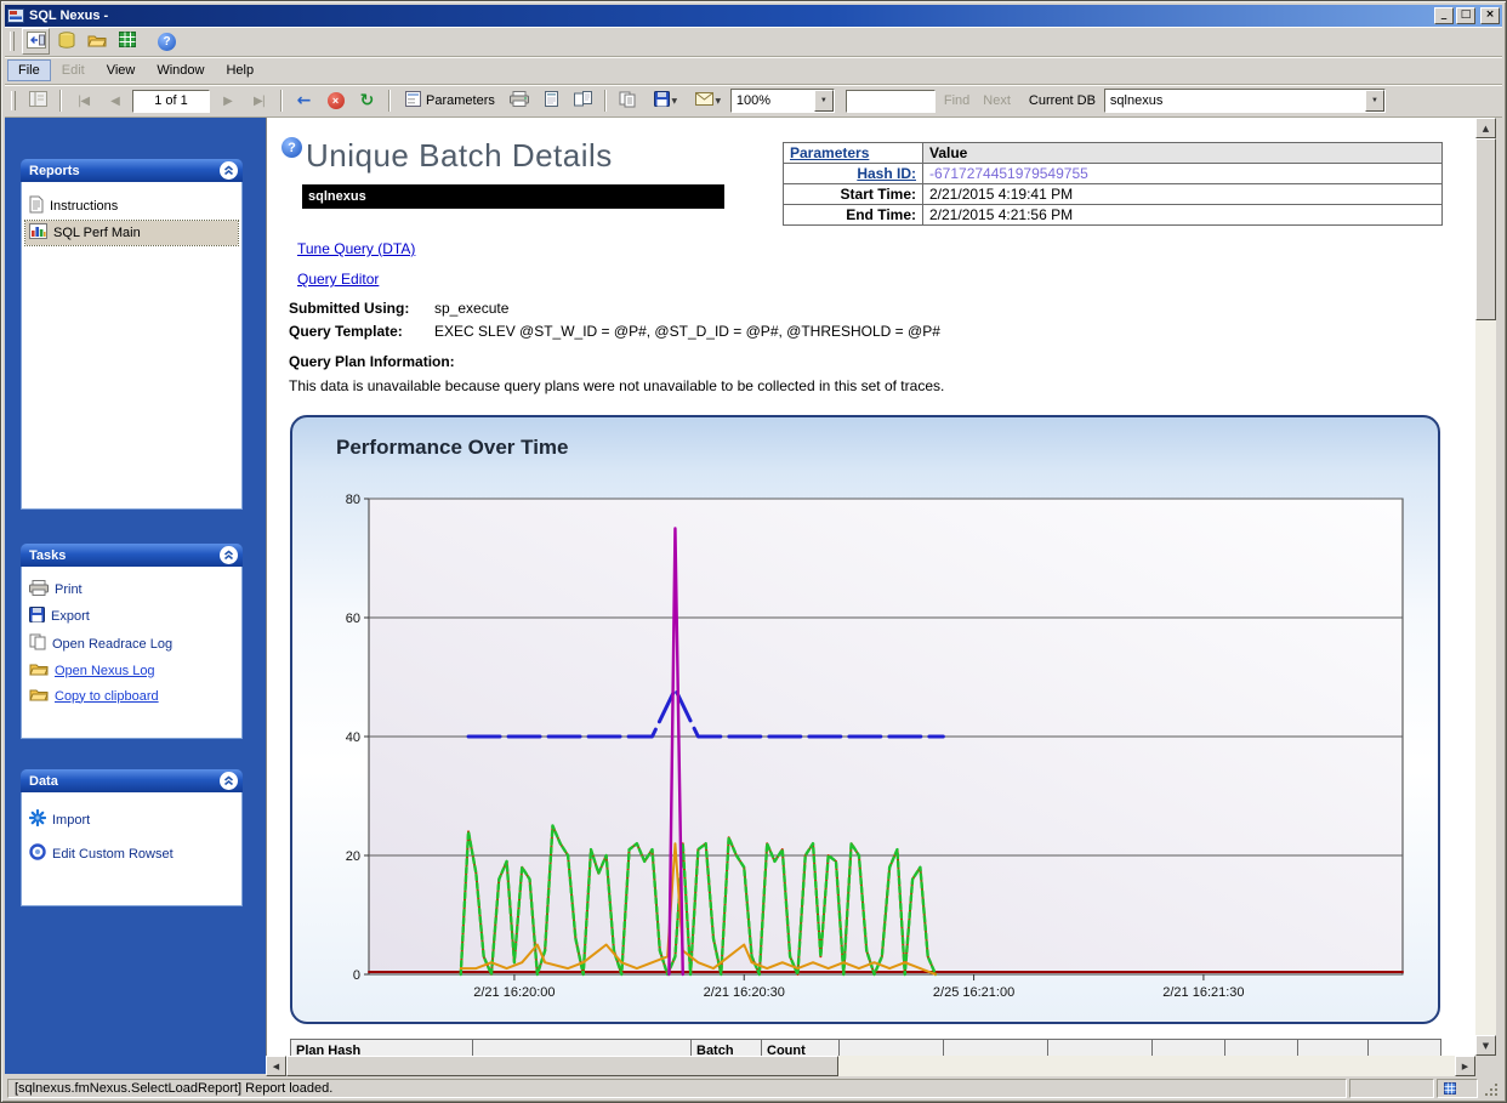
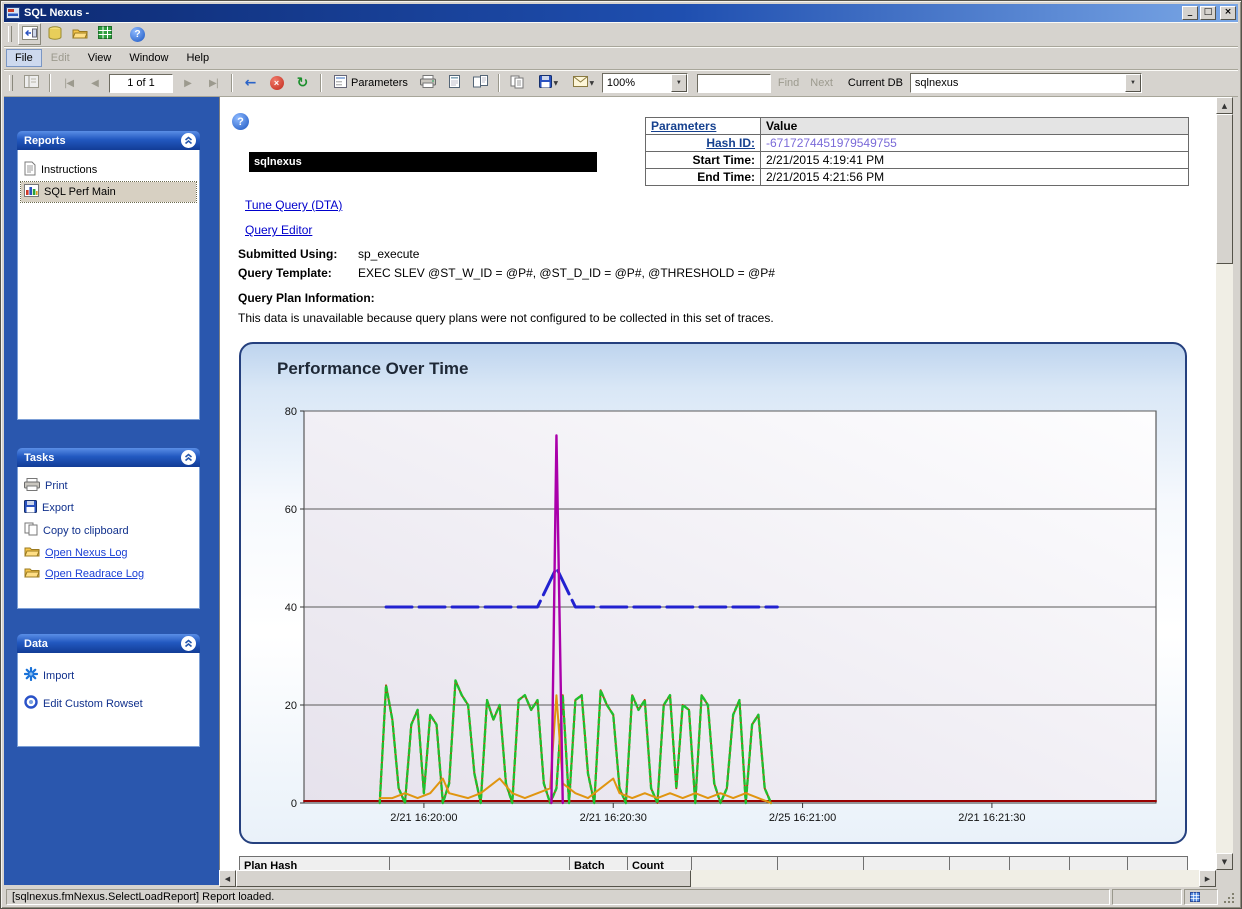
  SQL Nexus -
  _
  □
  ×
  ?
  File
  Edit
  View
  Window
  Help
  |◀
  ◀
  1 of 1
  ▶
  ▶|
  ←
  ×
  ↻
  Parameters
  100%
  Find
  Next
  Current DB
  sqlnexus
  Reports
  Instructions
  SQL Perf Main
  Tasks
  Print
  Export
- Open Readrace Log
+ Copy to clipboard
  Open Nexus Log
- Copy to clipboard
+ Open Readrace Log
  Data
  Import
  Edit Custom Rowset
  ?
- Unique Batch Details
  sqlnexus
  Parameters	Value
  Hash ID:	-6717274451979549755
  Start Time:	2/21/2015 4:19:41 PM
  End Time:	2/21/2015 4:21:56 PM
  Tune Query (DTA)
  Query Editor
  Submitted Using:
  sp_execute
  Query Template:
  EXEC SLEV @ST_W_ID = @P#, @ST_D_ID = @P#, @THRESHOLD = @P#
  Query Plan Information:
- This data is unavailable because query plans were not unavailable to be collected in this set of traces.
+ This data is unavailable because query plans were not configured to be collected in this set of traces.
  Performance Over Time
  0
  20
  40
  60
  80
  2/21 16:20:00
  2/21 16:20:30
  2/25 16:21:00
  2/21 16:21:30
  Plan Hash
  Batch
  Count
  ▲
  ▼
  ◀
  ▶
  [sqlnexus.fmNexus.SelectLoadReport] Report loaded.
